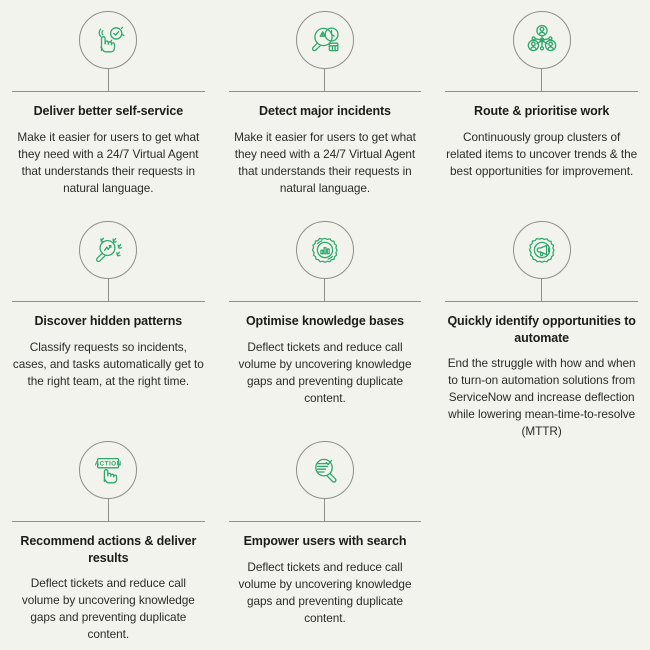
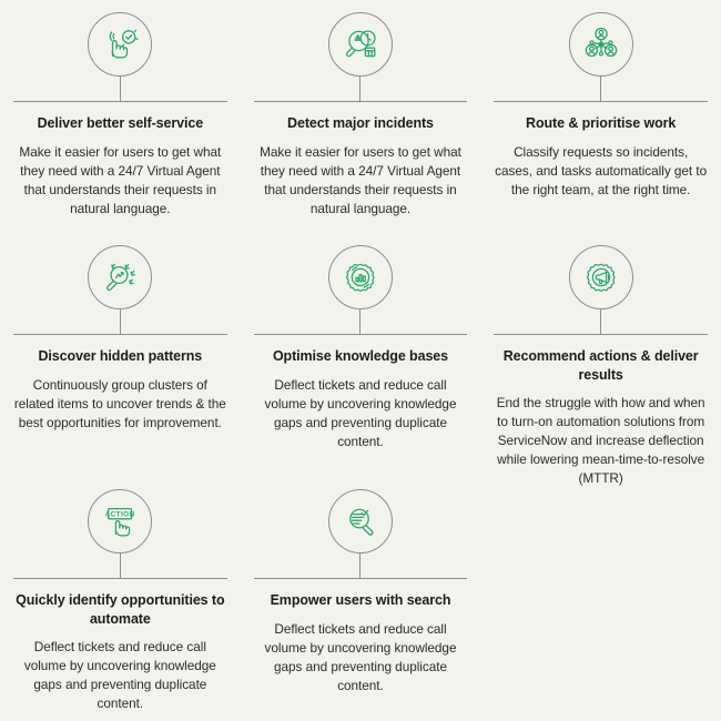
  Deliver better self-service
  Make it easier for users to get what they need with a 24/7 Virtual Agent that understands their requests in natural language.
  Detect major incidents
  Make it easier for users to get what they need with a 24/7 Virtual Agent that understands their requests in natural language.
  Route & prioritise work
- Continuously group clusters of related items to uncover trends & the best opportunities for improvement.
+ Classify requests so incidents, cases, and tasks automatically get to the right team, at the right time.
  Discover hidden patterns
- Classify requests so incidents, cases, and tasks automatically get to the right team, at the right time.
+ Continuously group clusters of related items to uncover trends & the best opportunities for improvement.
  Optimise knowledge bases
  Deflect tickets and reduce call volume by uncovering knowledge gaps and preventing duplicate content.
- Quickly identify opportunities to automate
+ Recommend actions & deliver results
  End the struggle with how and when to turn-on automation solutions from ServiceNow and increase deflection while lowering mean-time-to-resolve (MTTR)
- Recommend actions & deliver results
+ Quickly identify opportunities to automate
  Deflect tickets and reduce call volume by uncovering knowledge gaps and preventing duplicate content.
  Empower users with search
  Deflect tickets and reduce call volume by uncovering knowledge gaps and preventing duplicate content.
